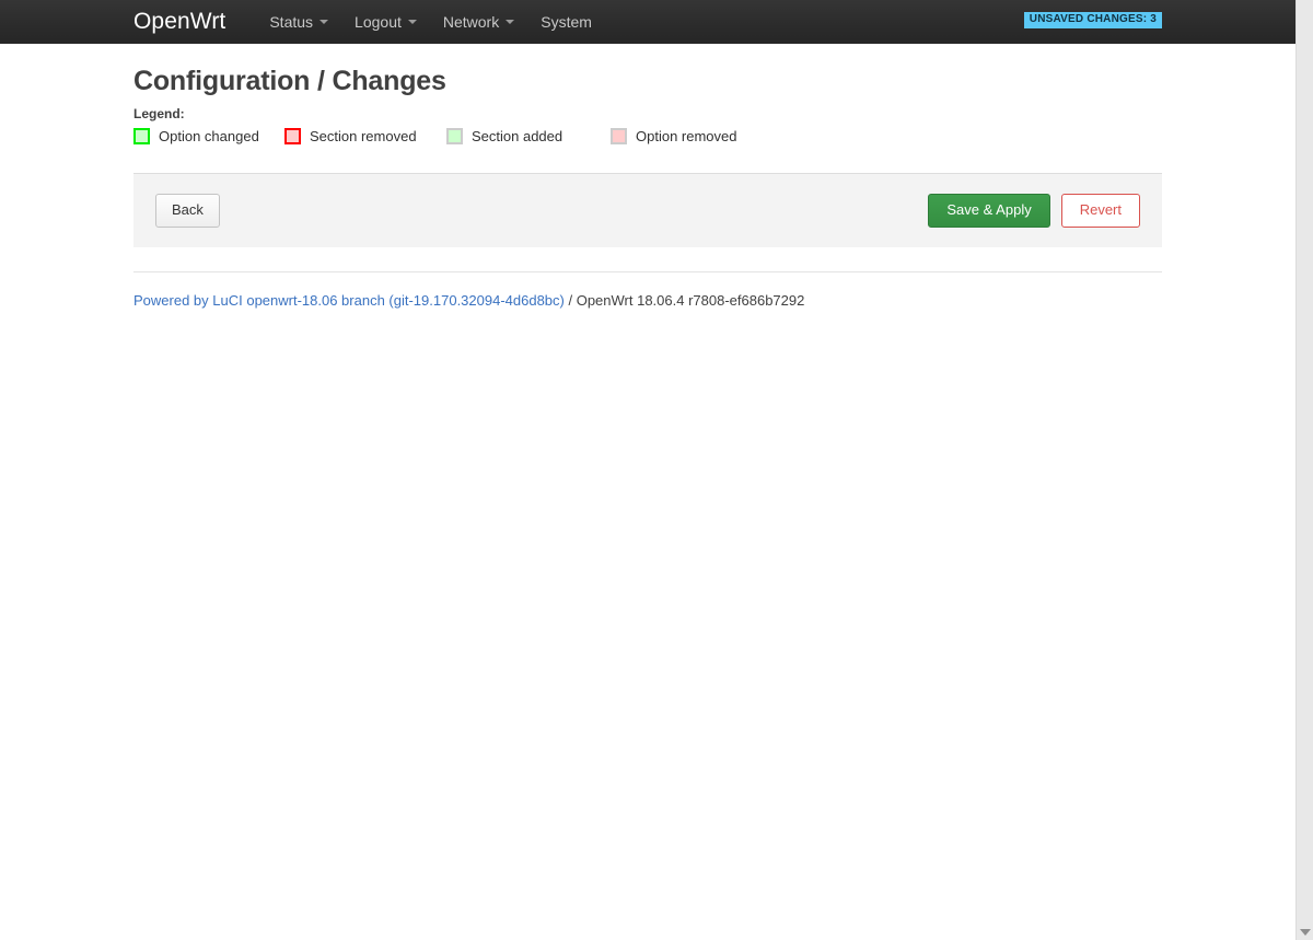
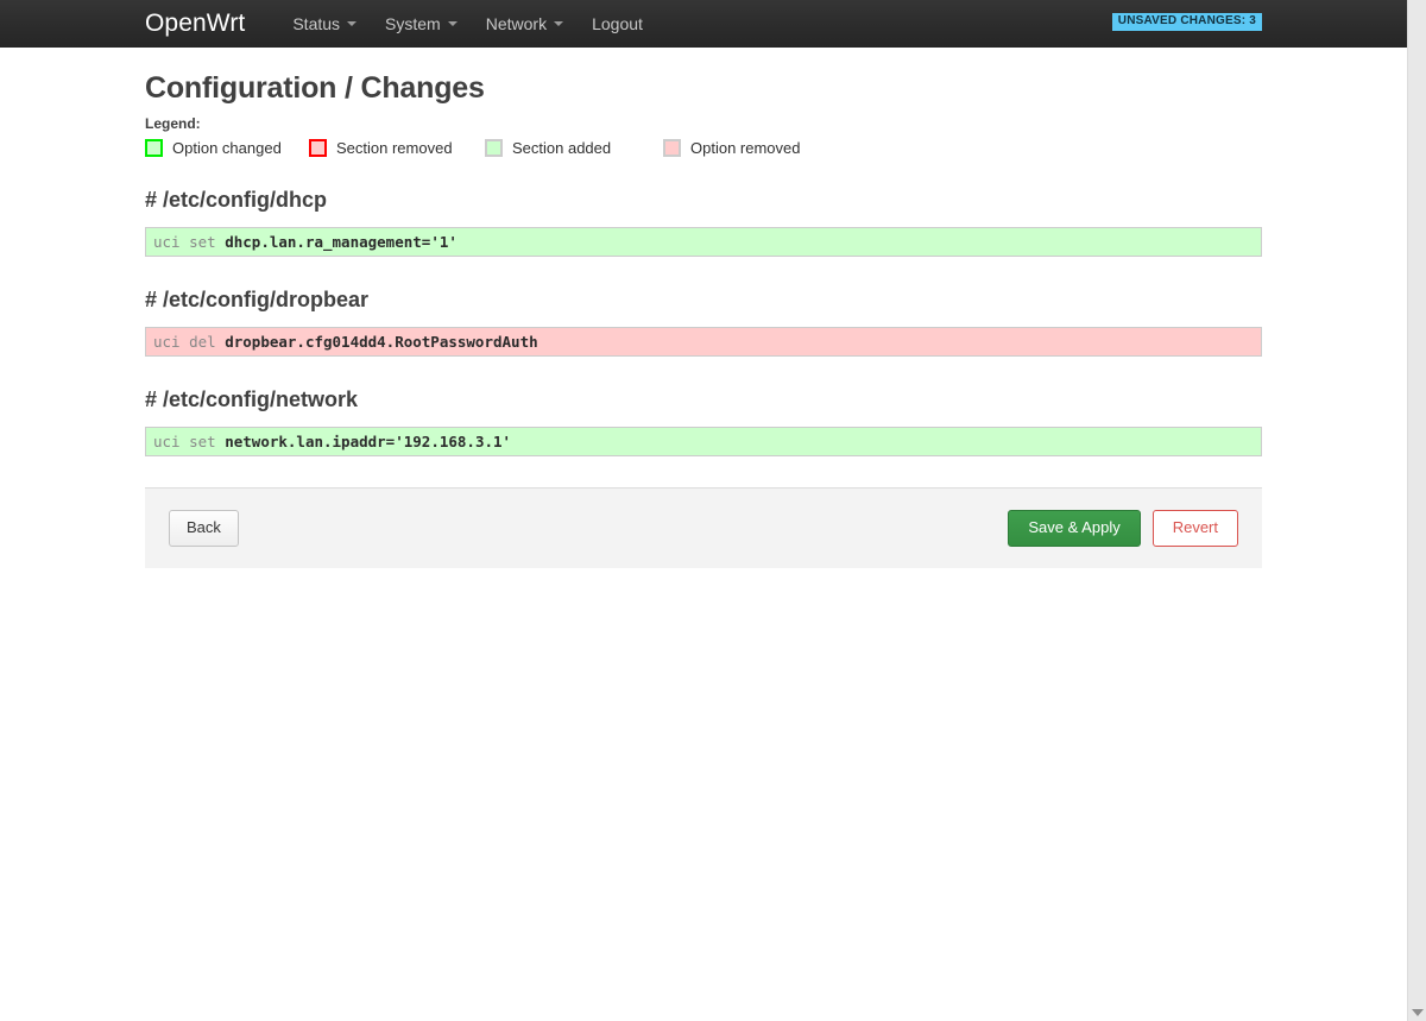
  OpenWrt
  Status
- Logout
+ System
  Network
- System
+ Logout
  UNSAVED CHANGES: 3
  Configuration / Changes
  Legend:
  Option changed
  Section removed
  Section added
  Option removed
+ # /etc/config/dhcp
+ uci set dhcp.lan.ra_management='1'
+ # /etc/config/dropbear
+ uci del dropbear.cfg014dd4.RootPasswordAuth
+ # /etc/config/network
+ uci set network.lan.ipaddr='192.168.3.1'
  Back
  Save & Apply
  Revert
- Powered by LuCI openwrt-18.06 branch (git-19.170.32094-4d6d8bc) / OpenWrt 18.06.4 r7808-ef686b7292
